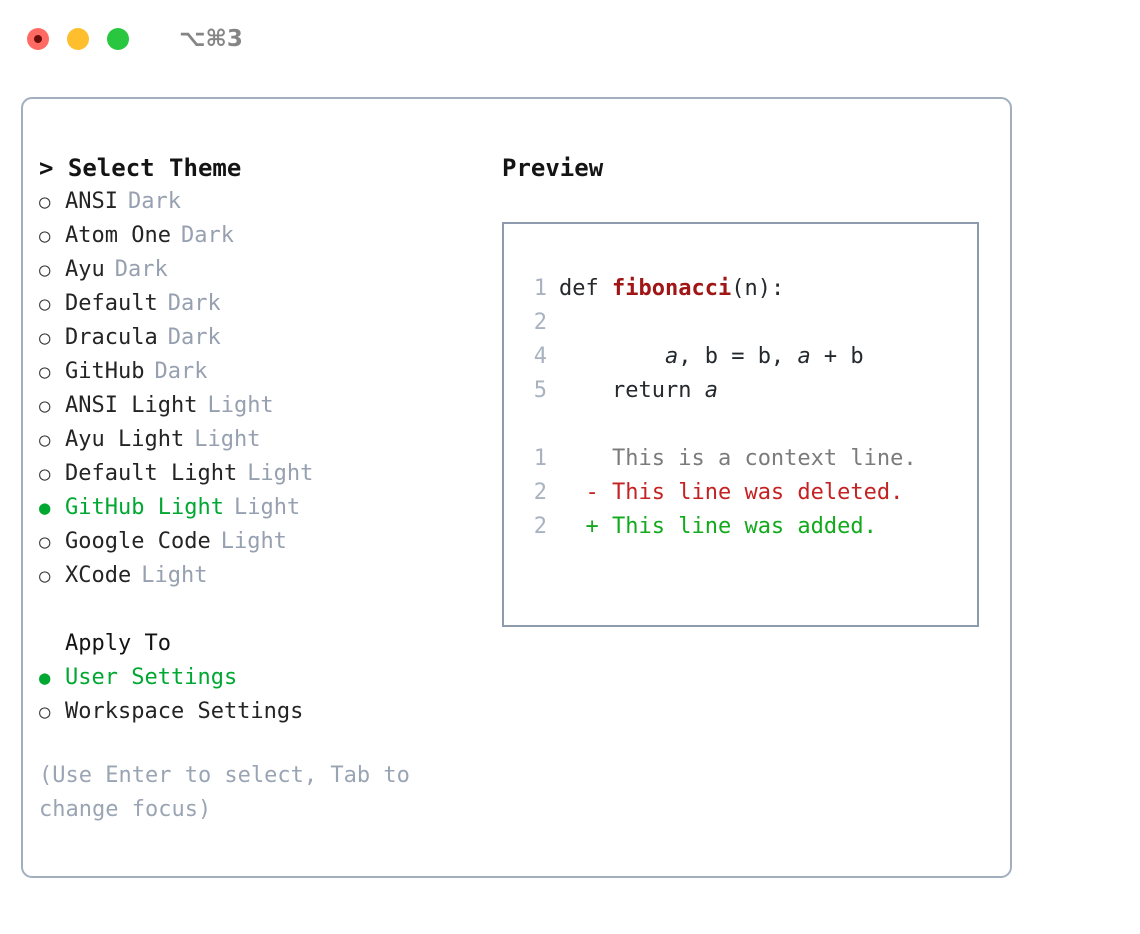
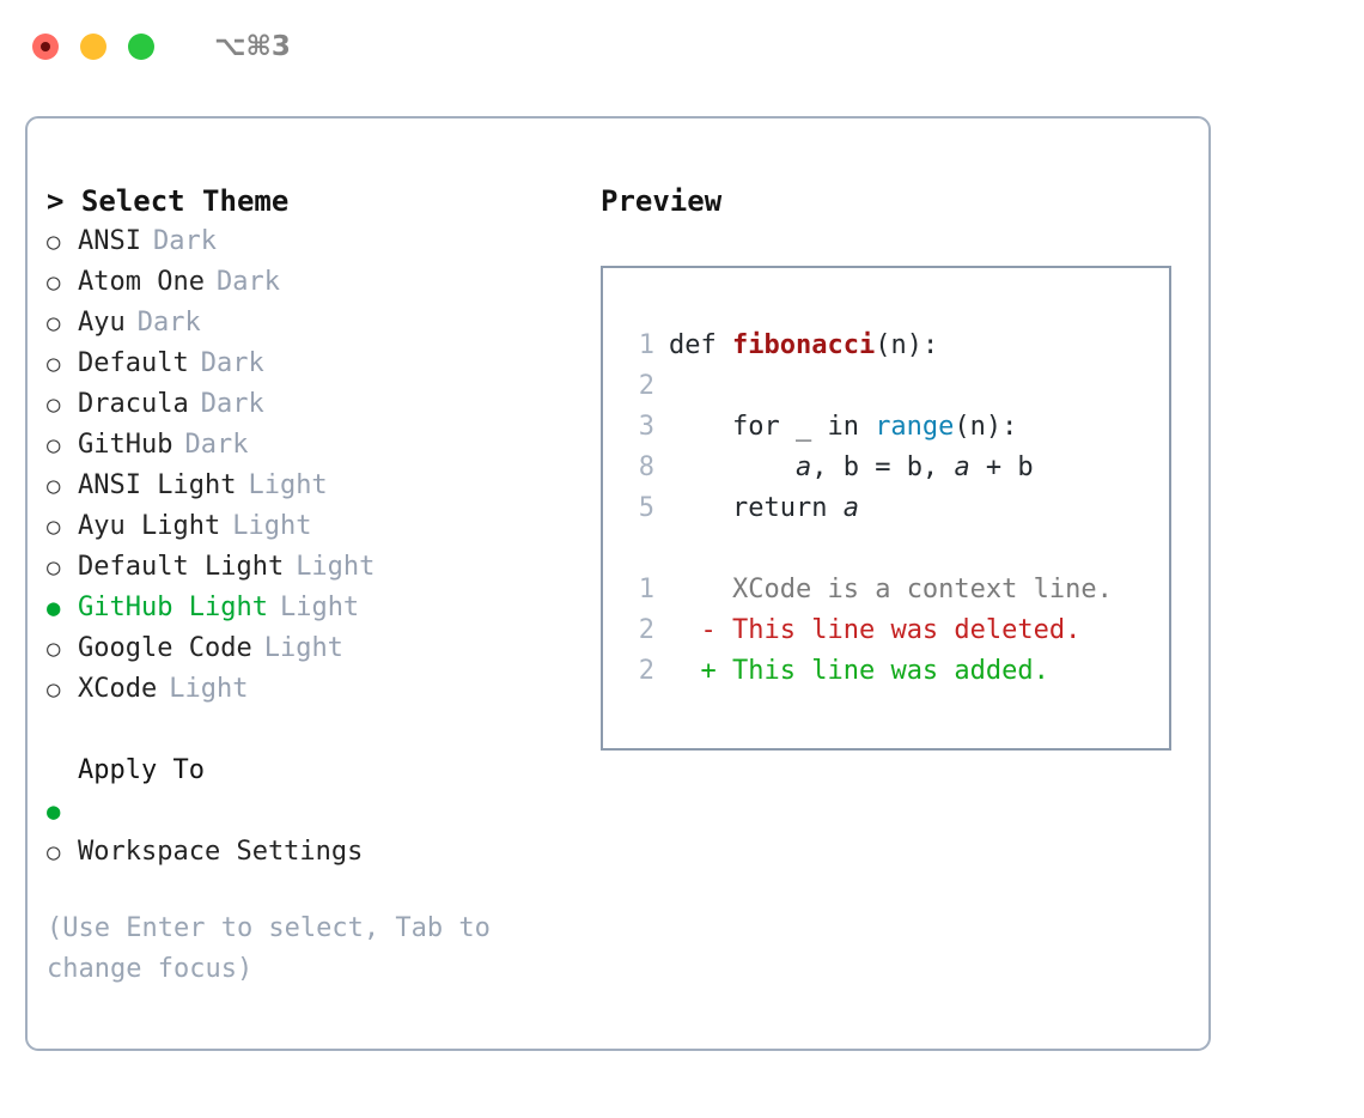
  ⌥⌘3
  > Select Theme
  ○
  ANSI
  Dark
  ○
  Atom One
  Dark
  ○
  Ayu
  Dark
  ○
  Default
  Dark
  ○
  Dracula
  Dark
  ○
  GitHub
  Dark
  ○
  ANSI Light
  Light
  ○
  Ayu Light
  Light
  ○
  Default Light
  Light
  ●
  GitHub Light
  Light
  ○
  Google Code
  Light
  ○
  XCode
  Light
  Apply To
  ●
- User Settings
  ○
  Workspace Settings
  (Use Enter to select, Tab to change focus)
  Preview
  1
  def fibonacci(n):
  2
+ 3
+ for _ in range(n):
- 4
+ 8
  a, b = b, a + b
  5
  return a
  1
- This is a context line.
+ XCode is a context line.
  2
  -
  This line was deleted.
  2
  +
  This line was added.
